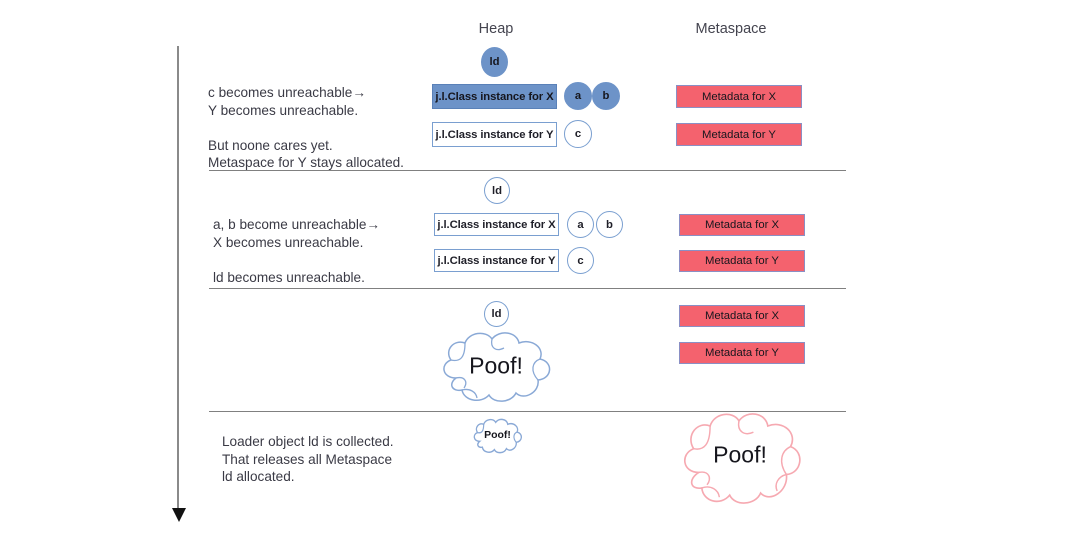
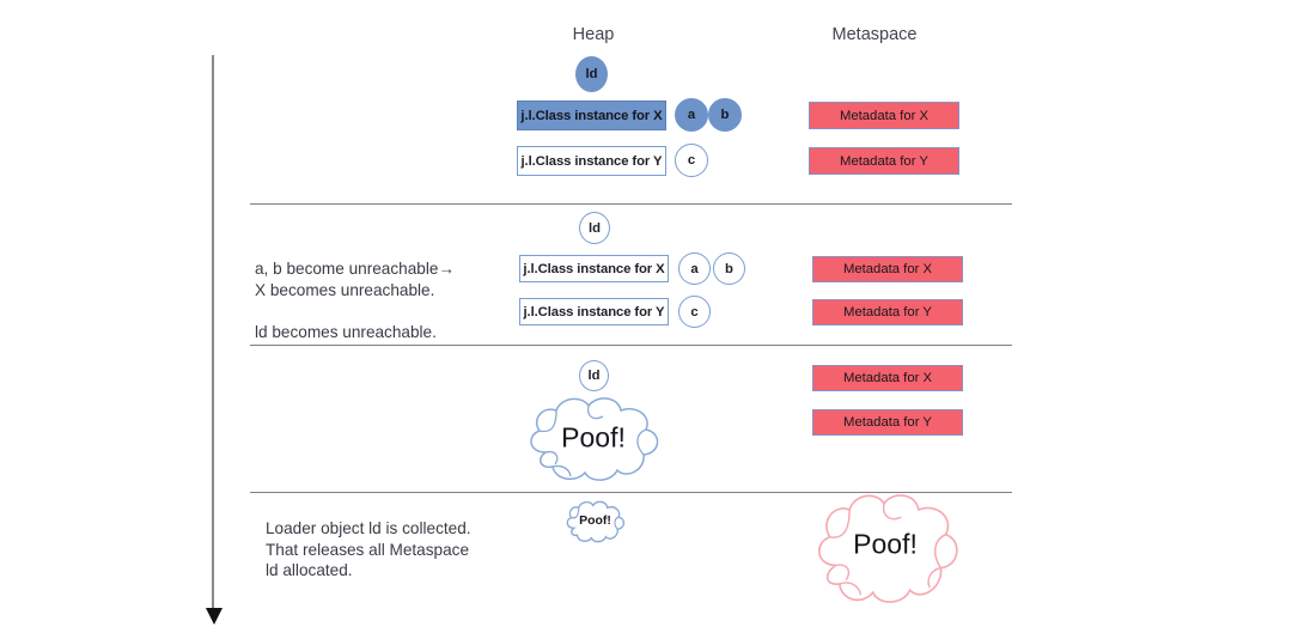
  Heap
  Metaspace
- c becomes unreachable→
- Y becomes unreachable.
- But noone cares yet.
- Metaspace for Y stays allocated.
  ld
  j.l.Class instance for X
  a
  b
  j.l.Class instance for Y
  c
  Metadata for X
  Metadata for Y
  a, b become unreachable→
  X becomes unreachable.
  ld becomes unreachable.
  ld
  j.l.Class instance for X
  a
  b
  j.l.Class instance for Y
  c
  Metadata for X
  Metadata for Y
  ld
  Poof!
  Metadata for X
  Metadata for Y
  Loader object ld is collected.
  That releases all Metaspace
  ld allocated.
  Poof!
  Poof!
